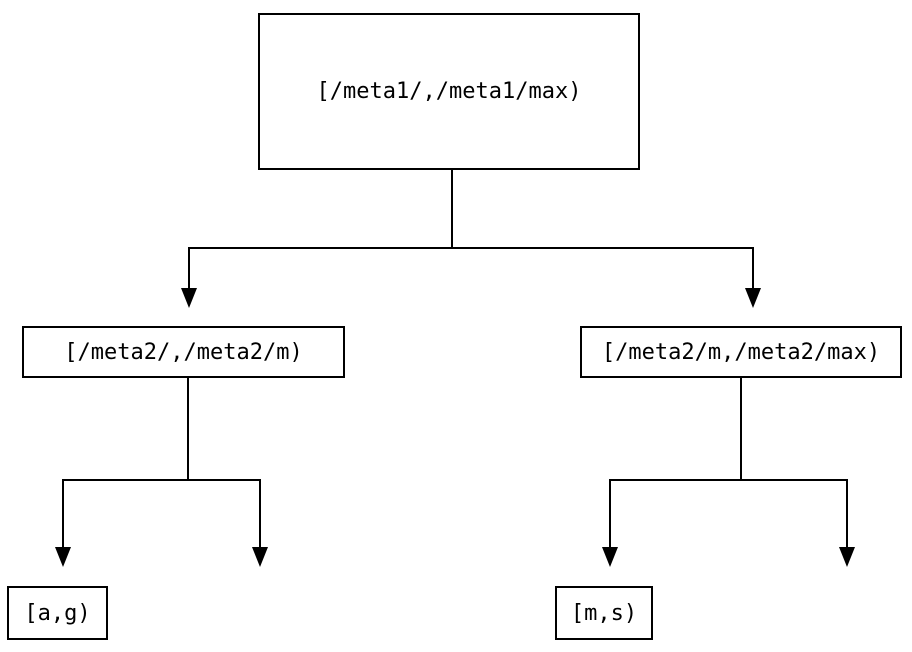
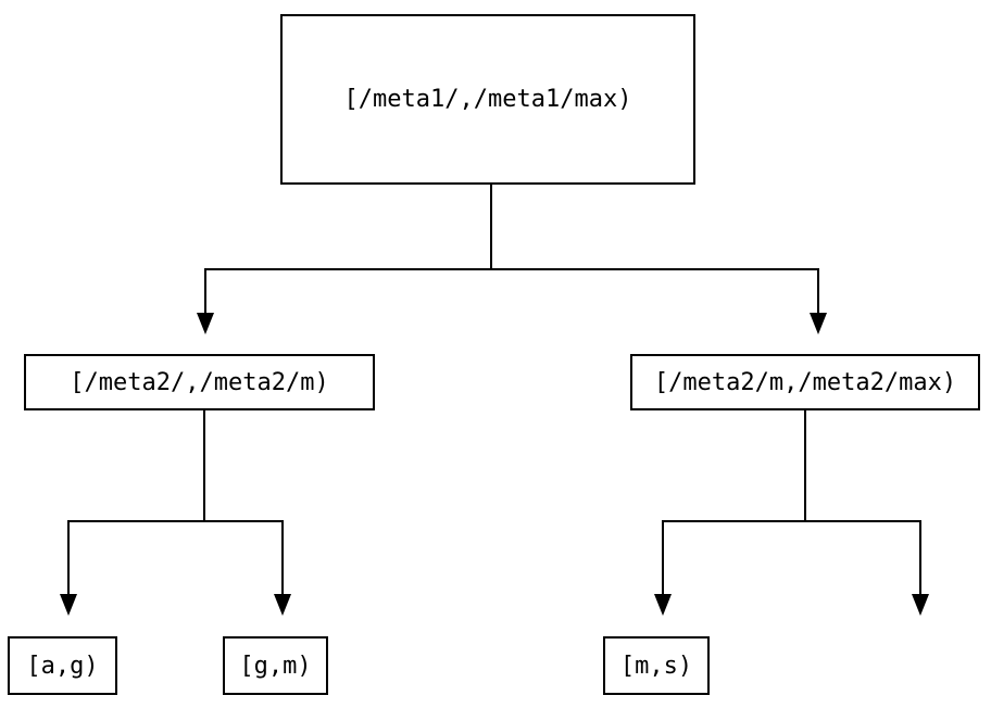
  [/meta1/,/meta1/max)
  [/meta2/,/meta2/m)
  [/meta2/m,/meta2/max)
  [a,g)
+ [g,m)
  [m,s)
